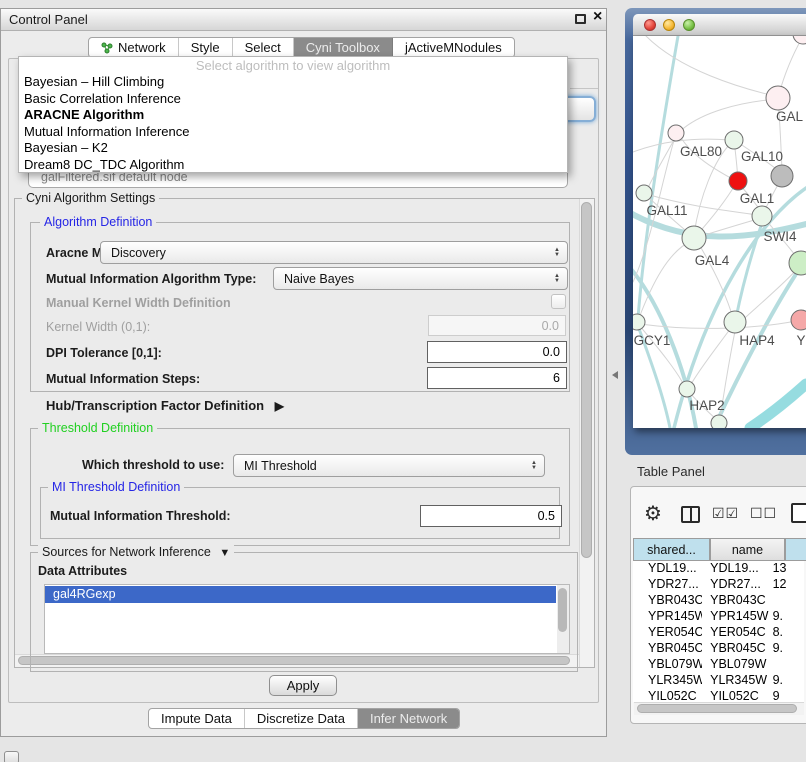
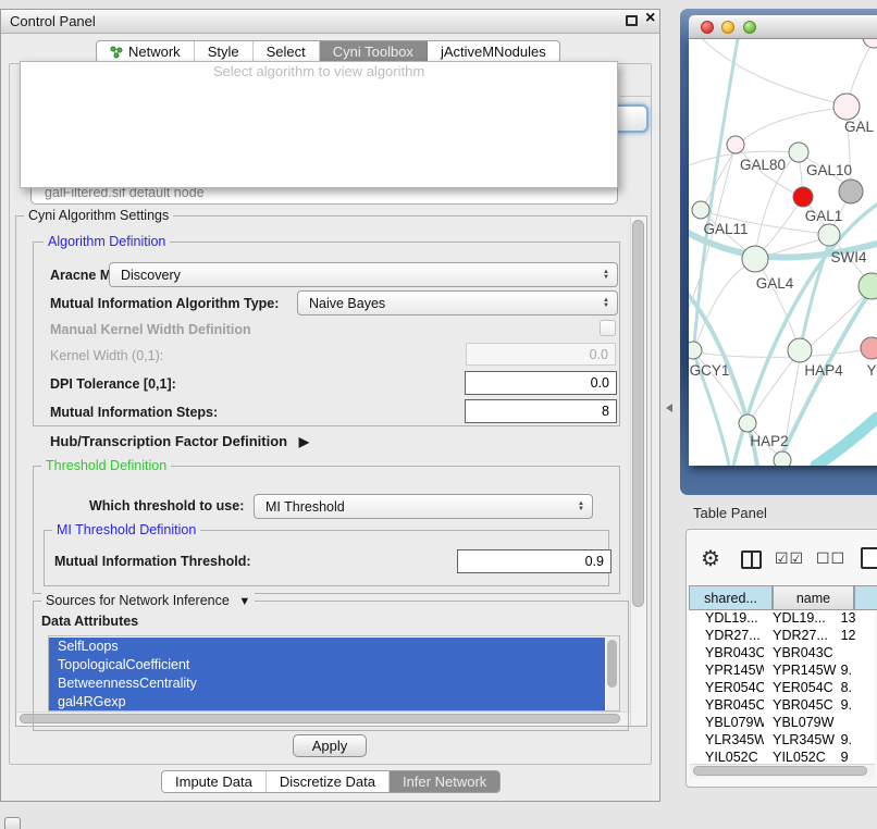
  Control Panel
  ×
  Network
  Style
  Select
  Cyni Toolbox
  jActiveMNodules
  galFiltered.sif default node
  Select algorithm to view algorithm
- Bayesian – Hill Climbing
- Basic Correlation Inference
- ARACNE Algorithm
- Mutual Information Inference
- Bayesian – K2
- Dream8 DC_TDC Algorithm
  Cyni Algorithm Settings
  Algorithm Definition
  Discovery
  Mutual Information Algorithm Type:
  Naive Bayes
  Manual Kernel Width Definition
  Kernel Width (0,1):
  0.0
  DPI Tolerance [0,1]:
  0.0
  Mutual Information Steps:
- 6
+ 8
  Hub/Transcription Factor Definition ▶
  Threshold Definition
  Which threshold to use:
  MI Threshold
  MI Threshold Definition
  Mutual Information Threshold:
- 0.5
+ 0.9
  Sources for Network Inference ▼
  Data Attributes
+ SelfLoops
+ TopologicalCoefficient
+ BetweennessCentrality
  gal4RGexp
  Apply
  Impute Data
  Discretize Data
  Infer Network
  GAL
  GAL80
  GAL10
  GAL1
  GAL11
  GAL4
  SWI4
  GCY1
  HAP4
  Y
  HAP2
  Table Panel
  ⚙
  ☑☑
  ☐☐
  shared...
  name
  YDL19...
  YDL19...
  13
  YDR27...
  YDR27...
  12
  YBR043C
  YBR043C
  YPR145W
  YPR145W
  9.
  YER054C
  YER054C
  8.
  YBR045C
  YBR045C
  9.
  YBL079W
  YBL079W
  YLR345W
  YLR345W
  9.
  YIL052C
  YIL052C
  9
